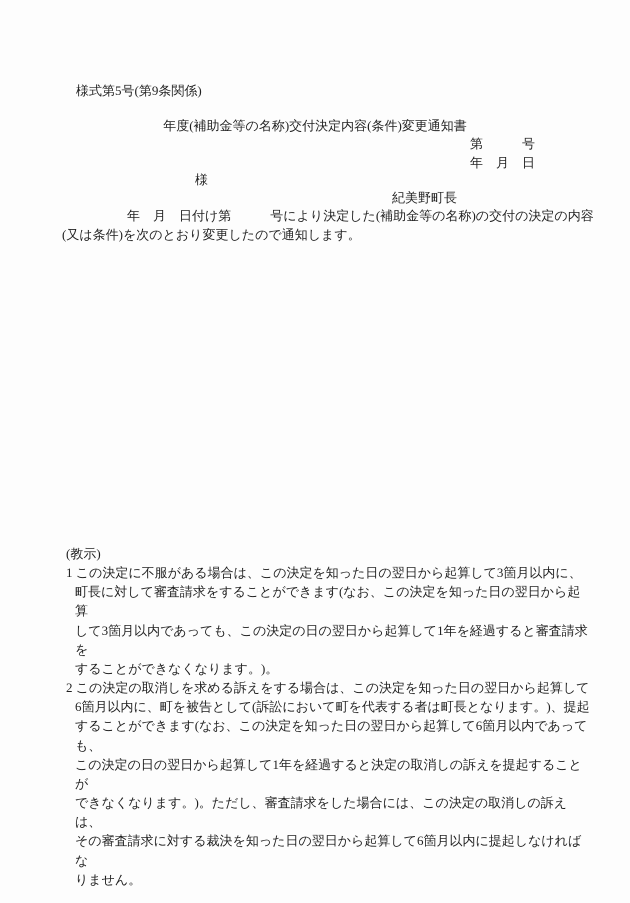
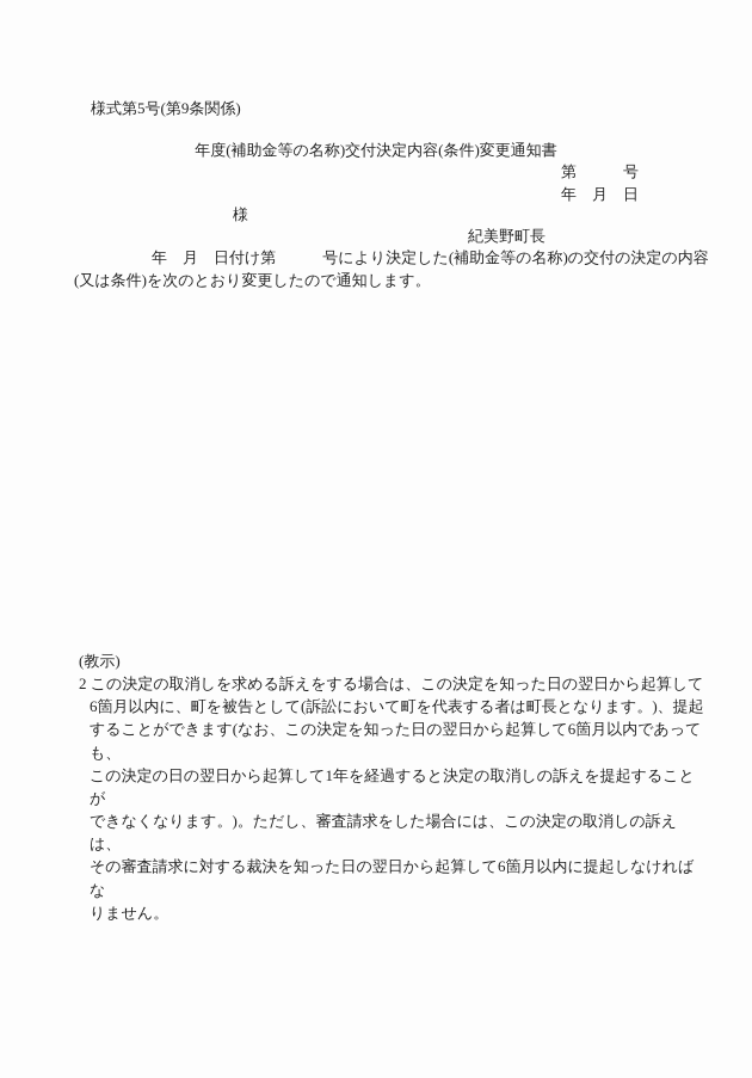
  様式第5号(第9条関係)
  年度(補助金等の名称)交付決定内容(条件)変更通知書
  第 号
  年 月 日
  様
  紀美野町長
  年 月 日付け第 号により決定した(補助金等の名称)の交付の決定の内容
  (又は条件)を次のとおり変更したので通知します。
  (教示)
- 1 この決定に不服がある場合は、この決定を知った日の翌日から起算して3箇月以内に、
- 町長に対して審査請求をすることができます(なお、この決定を知った日の翌日から起算
- して3箇月以内であっても、この決定の日の翌日から起算して1年を経過すると審査請求を
- することができなくなります。)。
  2 この決定の取消しを求める訴えをする場合は、この決定を知った日の翌日から起算して
  6箇月以内に、町を被告として(訴訟において町を代表する者は町長となります。)、提起
  することができます(なお、この決定を知った日の翌日から起算して6箇月以内であっても、
  この決定の日の翌日から起算して1年を経過すると決定の取消しの訴えを提起することが
  できなくなります。)。ただし、審査請求をした場合には、この決定の取消しの訴えは、
  その審査請求に対する裁決を知った日の翌日から起算して6箇月以内に提起しなければな
  りません。
